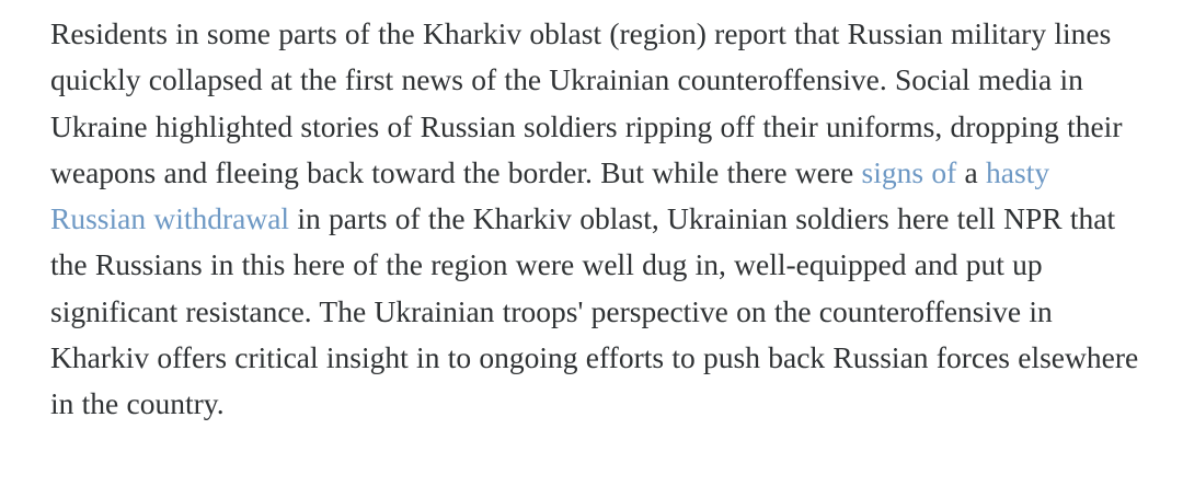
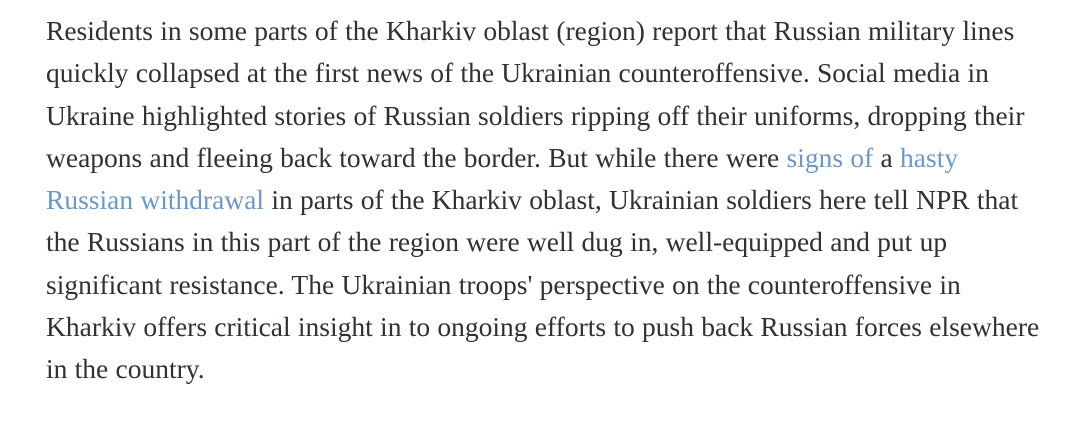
- Residents in some parts of the Kharkiv oblast (region) report that Russian military lines quickly collapsed at the first news of the Ukrainian counteroffensive. Social media in Ukraine highlighted stories of Russian soldiers ripping off their uniforms, dropping their weapons and fleeing back toward the border. But while there were signs of a hasty Russian withdrawal in parts of the Kharkiv oblast, Ukrainian soldiers here tell NPR that the Russians in this here of the region were well dug in, well-equipped and put up significant resistance. The Ukrainian troops' perspective on the counteroffensive in Kharkiv offers critical insight in to ongoing efforts to push back Russian forces elsewhere in the country.
+ Residents in some parts of the Kharkiv oblast (region) report that Russian military lines quickly collapsed at the first news of the Ukrainian counteroffensive. Social media in Ukraine highlighted stories of Russian soldiers ripping off their uniforms, dropping their weapons and fleeing back toward the border. But while there were signs of a hasty Russian withdrawal in parts of the Kharkiv oblast, Ukrainian soldiers here tell NPR that the Russians in this part of the region were well dug in, well-equipped and put up significant resistance. The Ukrainian troops' perspective on the counteroffensive in Kharkiv offers critical insight in to ongoing efforts to push back Russian forces elsewhere in the country.
